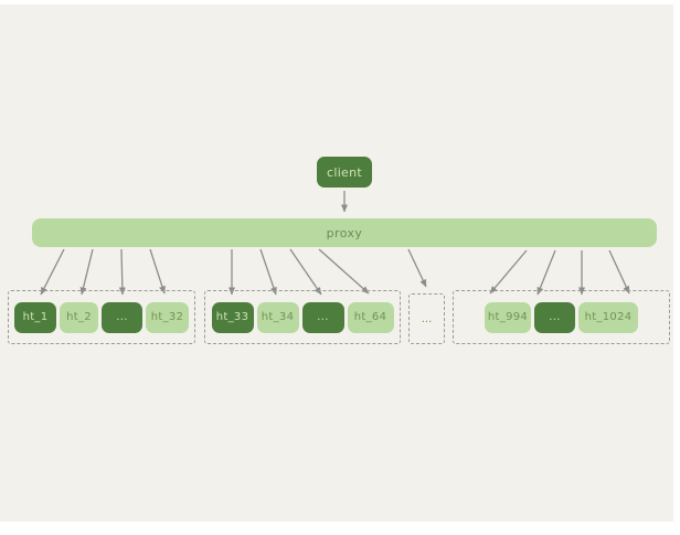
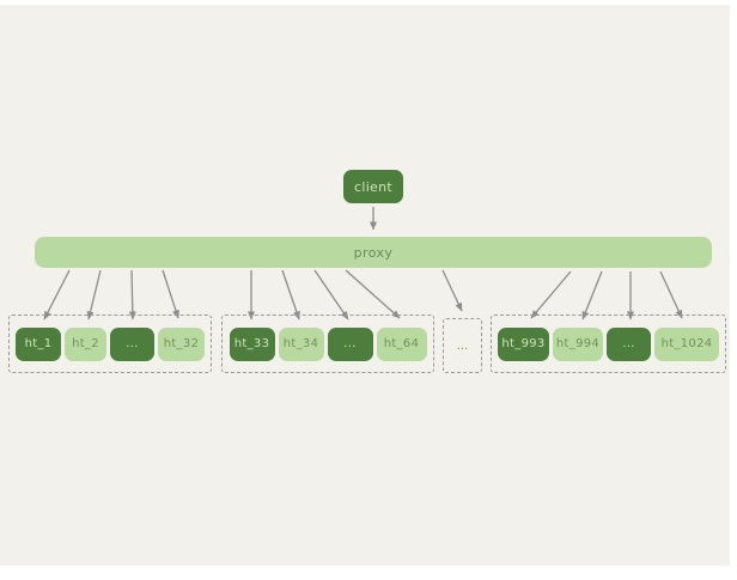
  client
  proxy
  ht_1
  ht_2
  ...
  ht_32
  ht_33
  ht_34
  ...
  ht_64
  ...
+ ht_993
  ht_994
  ...
  ht_1024
